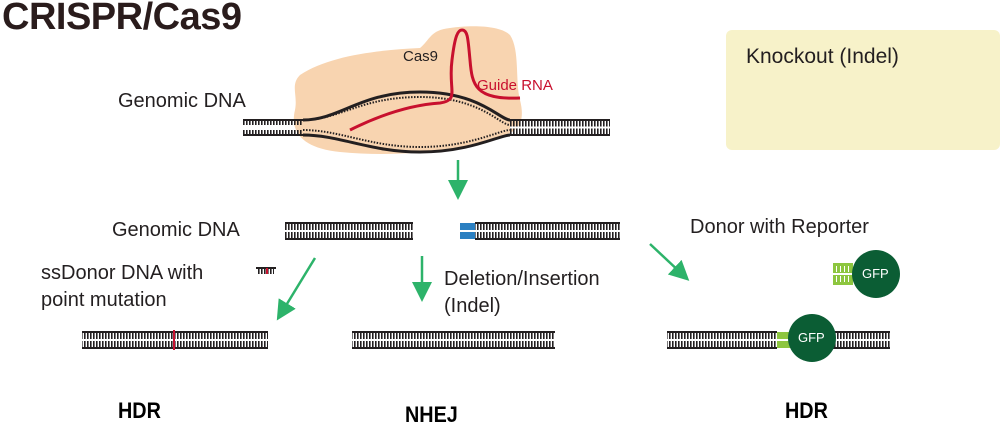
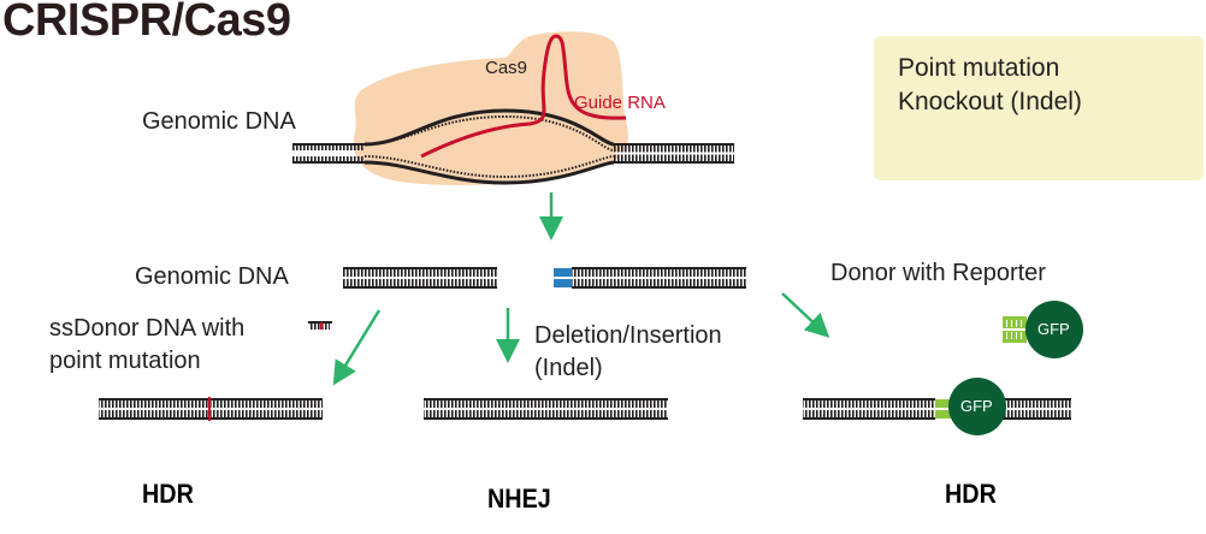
  CRISPR/Cas9
  Genomic DNA
  Cas9
  Guide RNA
+ Point mutation
  Knockout (Indel)
  Genomic DNA
  ssDonor DNA with
  point mutation
  Deletion/Insertion
  (Indel)
  Donor with Reporter
  GFP
  GFP
  HDR
  NHEJ
  HDR
